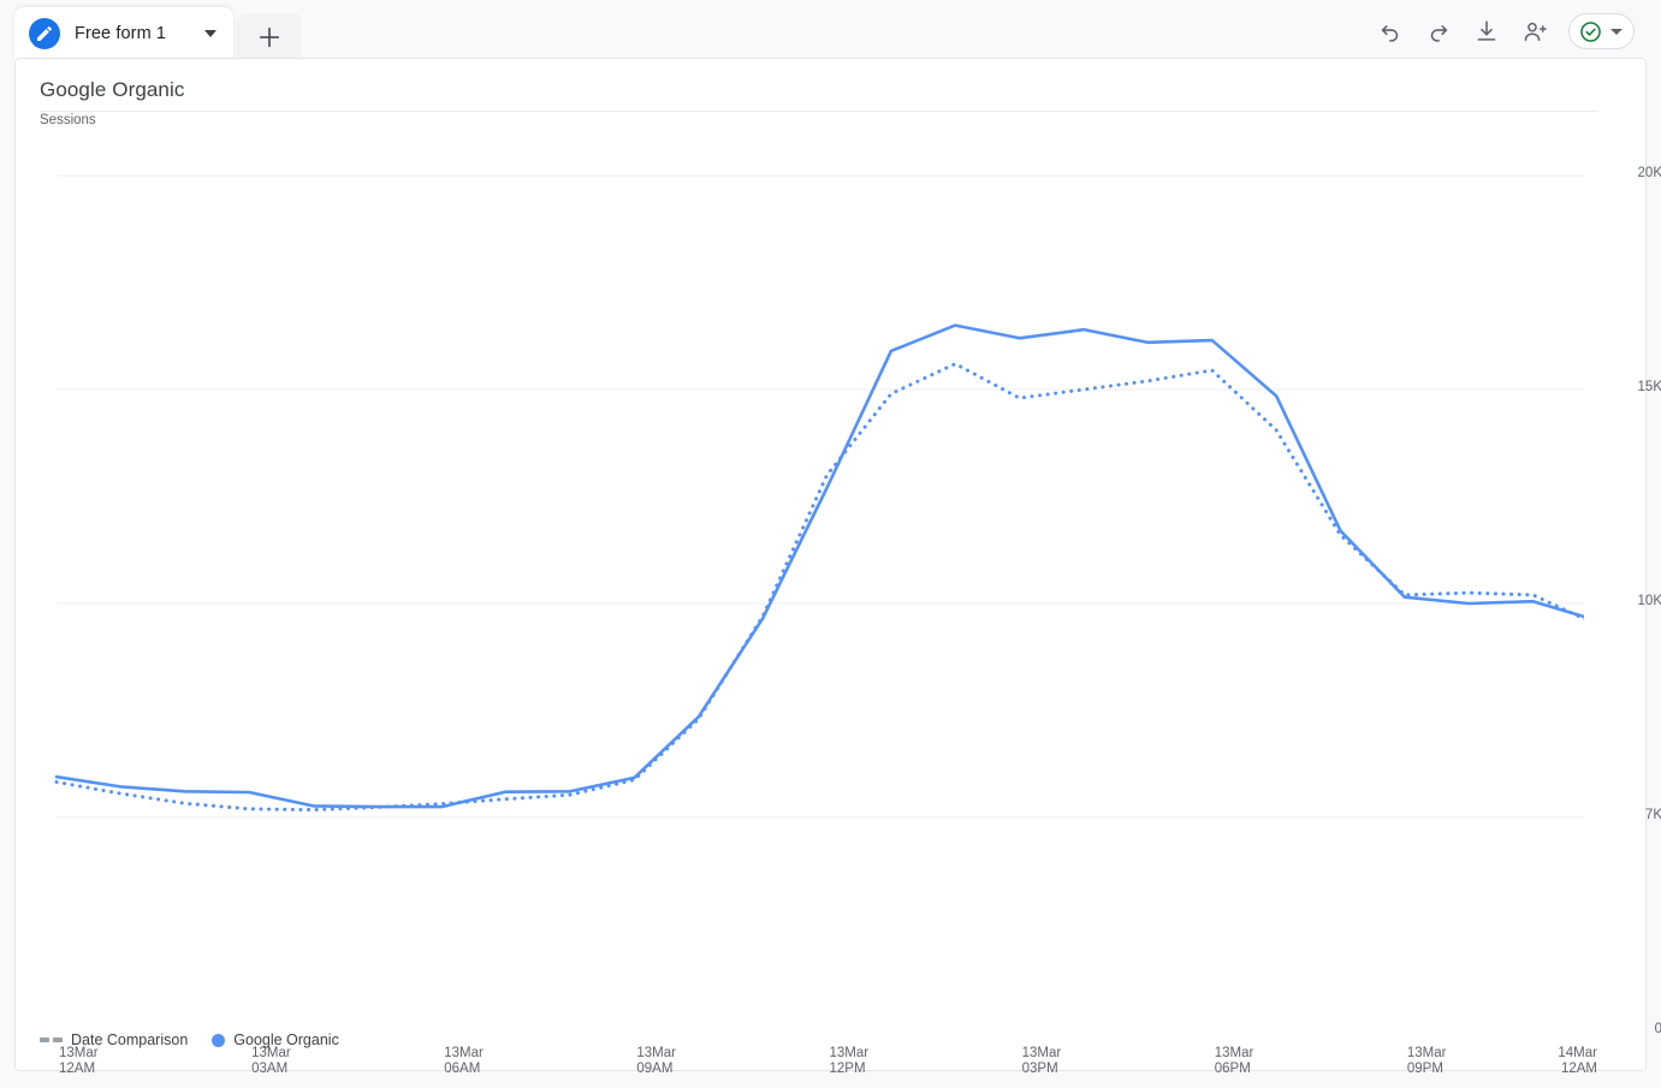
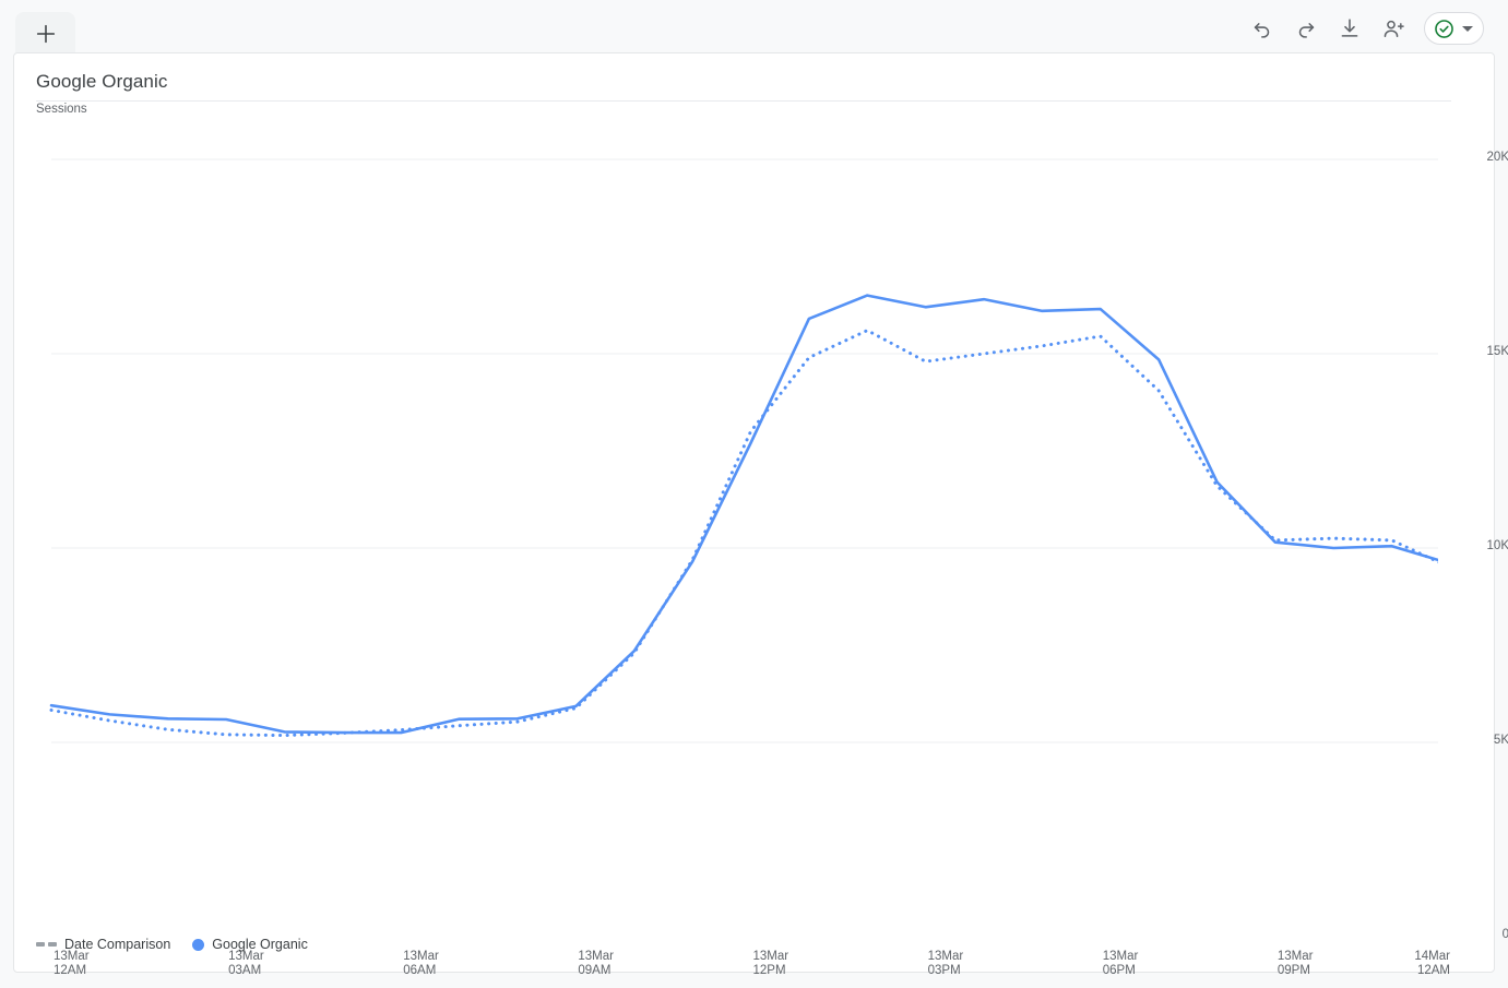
- Free form 1
  Google Organic
  Sessions
  0
- 7K
+ 5K
  10K
  15K
  20K
  13Mar
  12AM
  13Mar
  03AM
  13Mar
  06AM
  13Mar
  09AM
  13Mar
  12PM
  13Mar
  03PM
  13Mar
  06PM
  13Mar
  09PM
  14Mar
  12AM
  Date Comparison
  Google Organic
